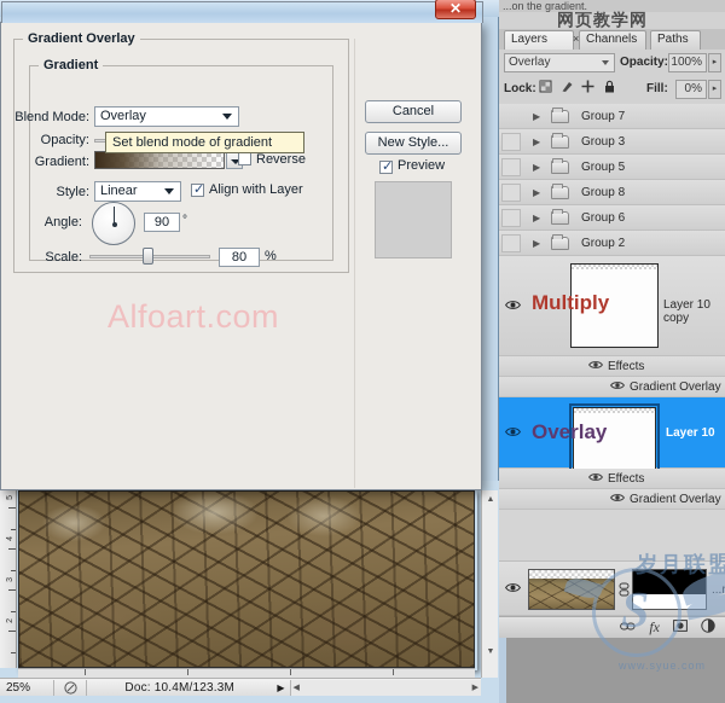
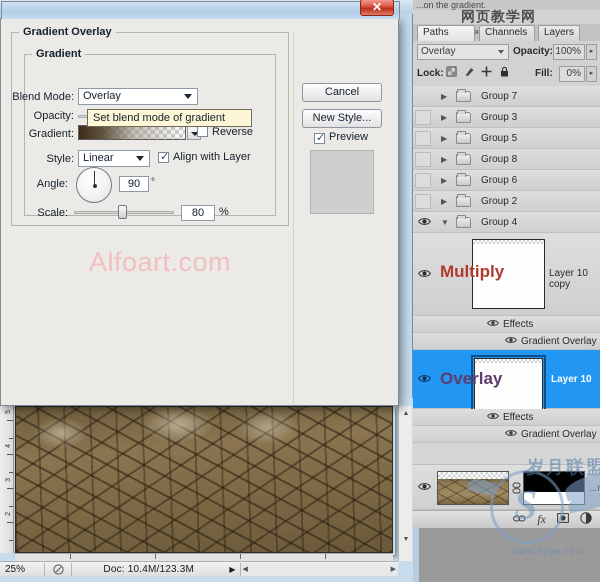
  25%
  Doc: 10.4M/123.3M
  ▶
  ✕
  Gradient Overlay
  Gradient
  Blend Mode:
  Overlay
  Opacity:
  Gradient:
  Reverse
  Set blend mode of gradient
  Style:
  Linear
  Align with Layer
  Angle:
  90
  °
  Scale:
  80
  %
  Cancel
  New Style...
  Preview
  Alfoart.com
  ...on the gradient.
  网页教学网
- Layers
+ Paths
  Channels
- Paths
+ Layers
  ×
  Overlay
  Opacity:
  100%
  Lock:
  Fill:
  0%
  ▶
  Group 7
  ▶
  Group 3
  ▶
  Group 5
  ▶
  Group 8
  ▶
  Group 6
  ▶
  Group 2
+ ▼
+ Group 4
  Multiply
  Layer 10 copy
  Effects
  Gradient Overlay
  Overlay
  Layer 10
  Effects
  Gradient Overlay
  fx
  S
  岁月联盟
  www.syue.com
